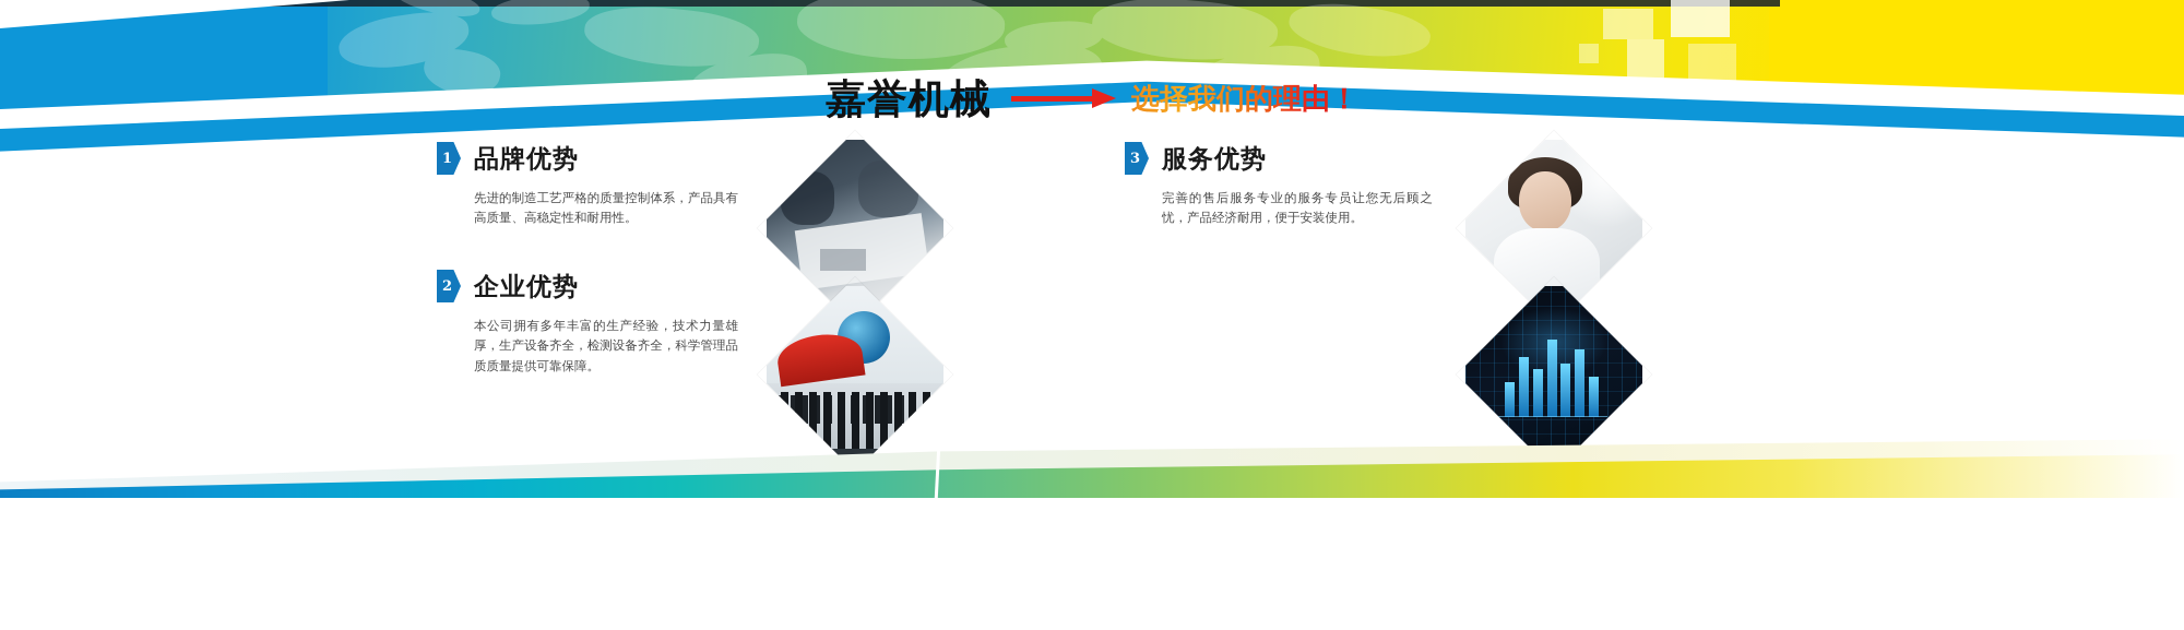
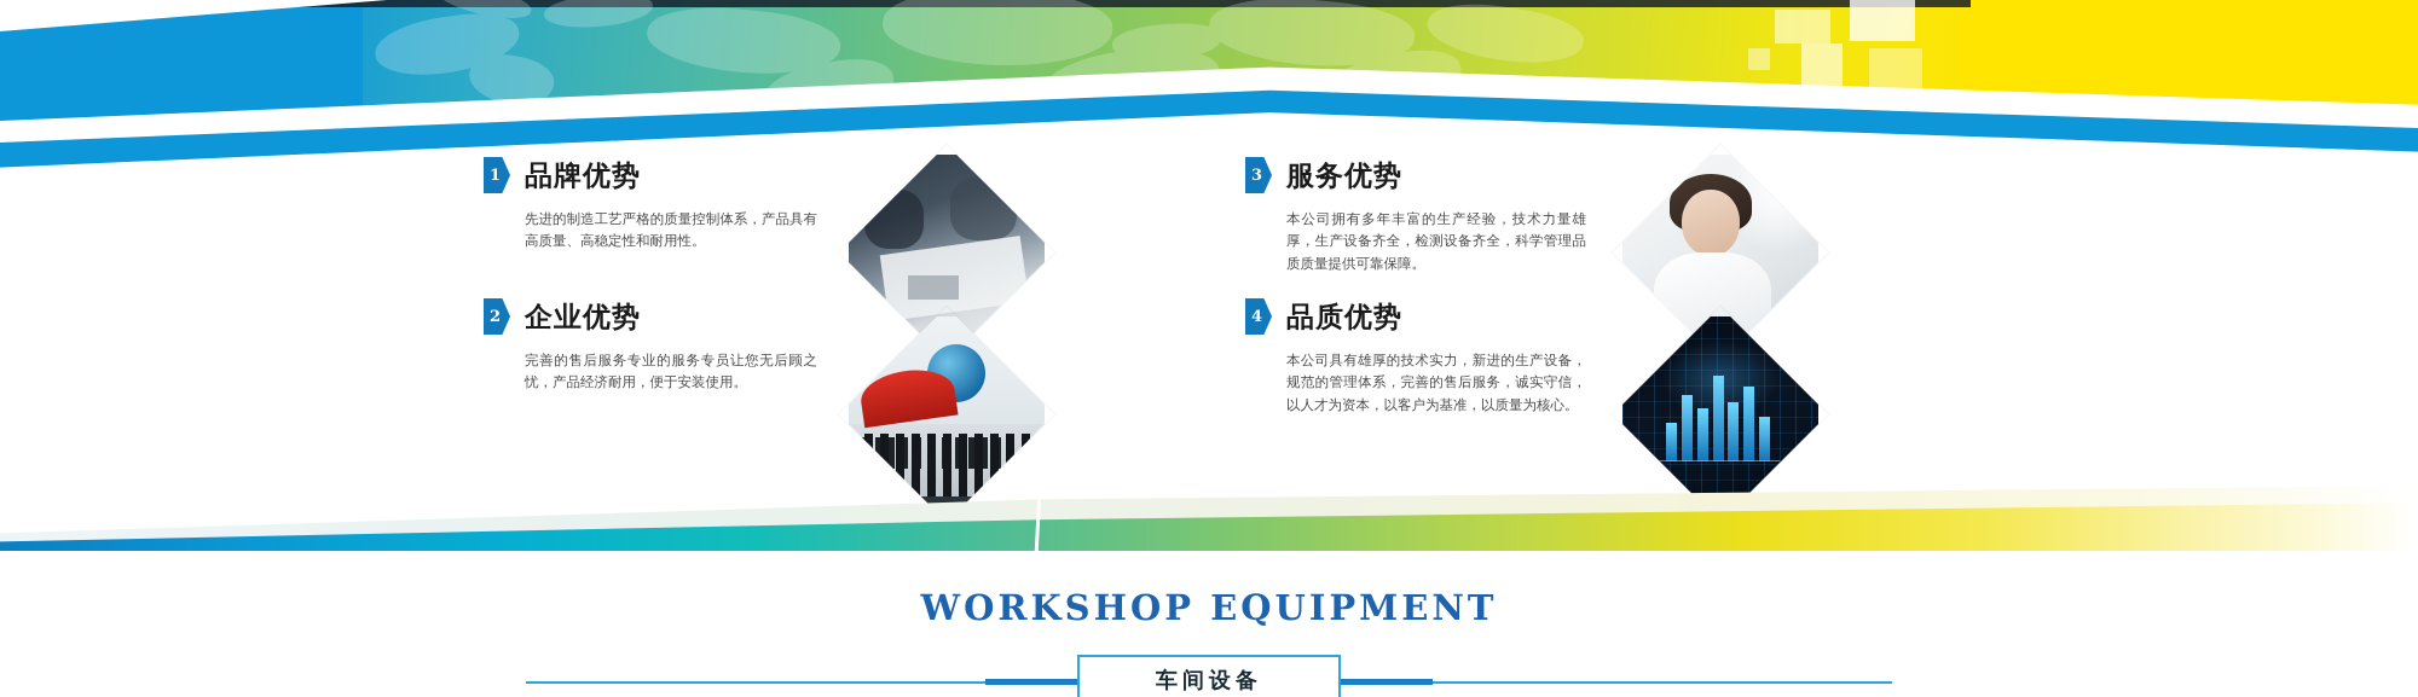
- 嘉誉机械
- 选择我们的理由！
  1
  品牌优势
  先进的制造工艺严格的质量控制体系，产品具有高质量、高稳定性和耐用性。
  2
  企业优势
- 本公司拥有多年丰富的生产经验，技术力量雄厚，生产设备齐全，检测设备齐全，科学管理品质质量提供可靠保障。
+ 完善的售后服务专业的服务专员让您无后顾之忧，产品经济耐用，便于安装使用。
  3
  服务优势
- 完善的售后服务专业的服务专员让您无后顾之忧，产品经济耐用，便于安装使用。
+ 本公司拥有多年丰富的生产经验，技术力量雄厚，生产设备齐全，检测设备齐全，科学管理品质质量提供可靠保障。
+ 4
+ 品质优势
+ 本公司具有雄厚的技术实力，新进的生产设备，规范的管理体系，完善的售后服务，诚实守信，以人才为资本，以客户为基准，以质量为核心。
+ WORKSHOP EQUIPMENT
+ 车间设备
